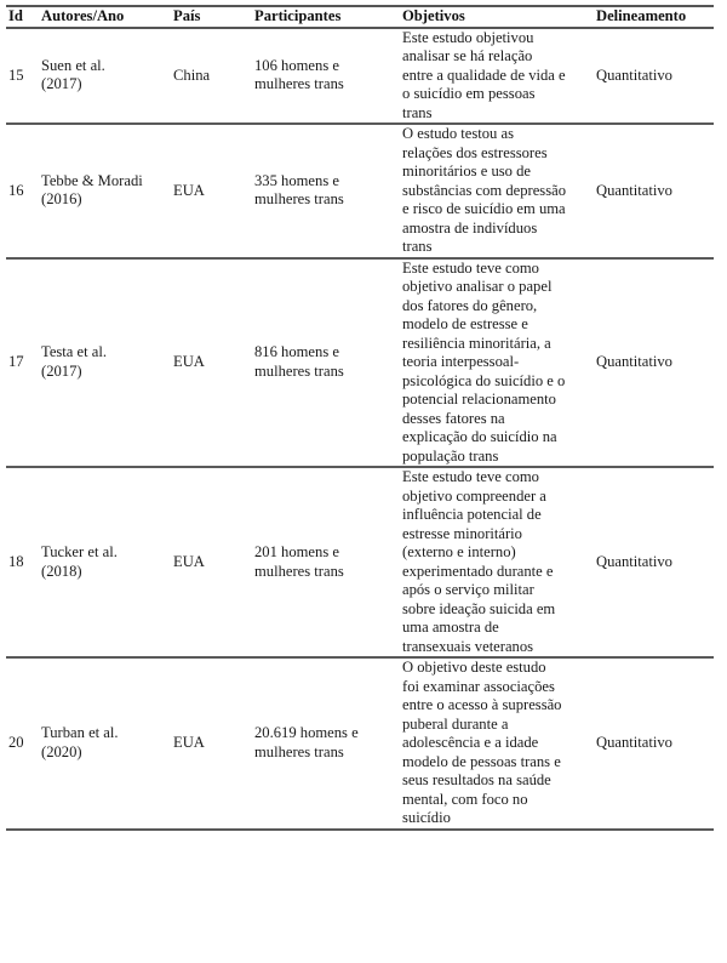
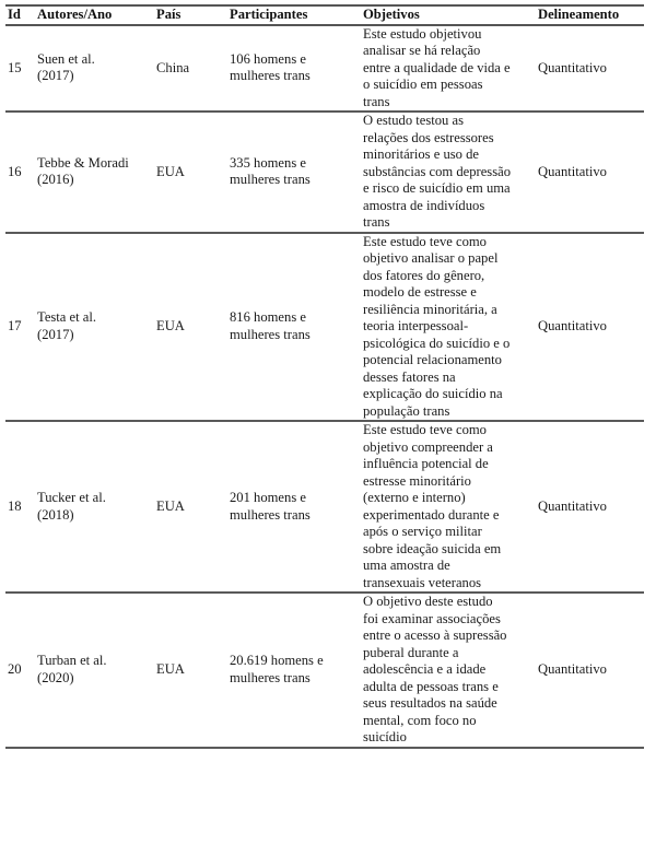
  Id	Autores/Ano	País	Participantes	Objetivos	Delineamento
  15	Suen et al.(2017)	China	106 homens emulheres trans	Este estudo objetivouanalisar se há relaçãoentre a qualidade de vida eo suicídio em pessoastrans	Quantitativo
  16	Tebbe & Moradi(2016)	EUA	335 homens emulheres trans	O estudo testou asrelações dos estressoresminoritários e uso desubstâncias com depressãoe risco de suicídio em umaamostra de indivíduostrans	Quantitativo
  17	Testa et al.(2017)	EUA	816 homens emulheres trans	Este estudo teve comoobjetivo analisar o papeldos fatores do gênero,modelo de estresse eresiliência minoritária, ateoria interpessoal-psicológica do suicídio e opotencial relacionamentodesses fatores naexplicação do suicídio napopulação trans	Quantitativo
  18	Tucker et al.(2018)	EUA	201 homens emulheres trans	Este estudo teve comoobjetivo compreender ainfluência potencial deestresse minoritário(externo e interno)experimentado durante eapós o serviço militarsobre ideação suicida emuma amostra detransexuais veteranos	Quantitativo
- 20	Turban et al.(2020)	EUA	20.619 homens emulheres trans	O objetivo deste estudofoi examinar associaçõesentre o acesso à supressãopuberal durante aadolescência e a idademodelo de pessoas trans eseus resultados na saúdemental, com foco nosuicídio	Quantitativo
+ 20	Turban et al.(2020)	EUA	20.619 homens emulheres trans	O objetivo deste estudofoi examinar associaçõesentre o acesso à supressãopuberal durante aadolescência e a idadeadulta de pessoas trans eseus resultados na saúdemental, com foco nosuicídio	Quantitativo
